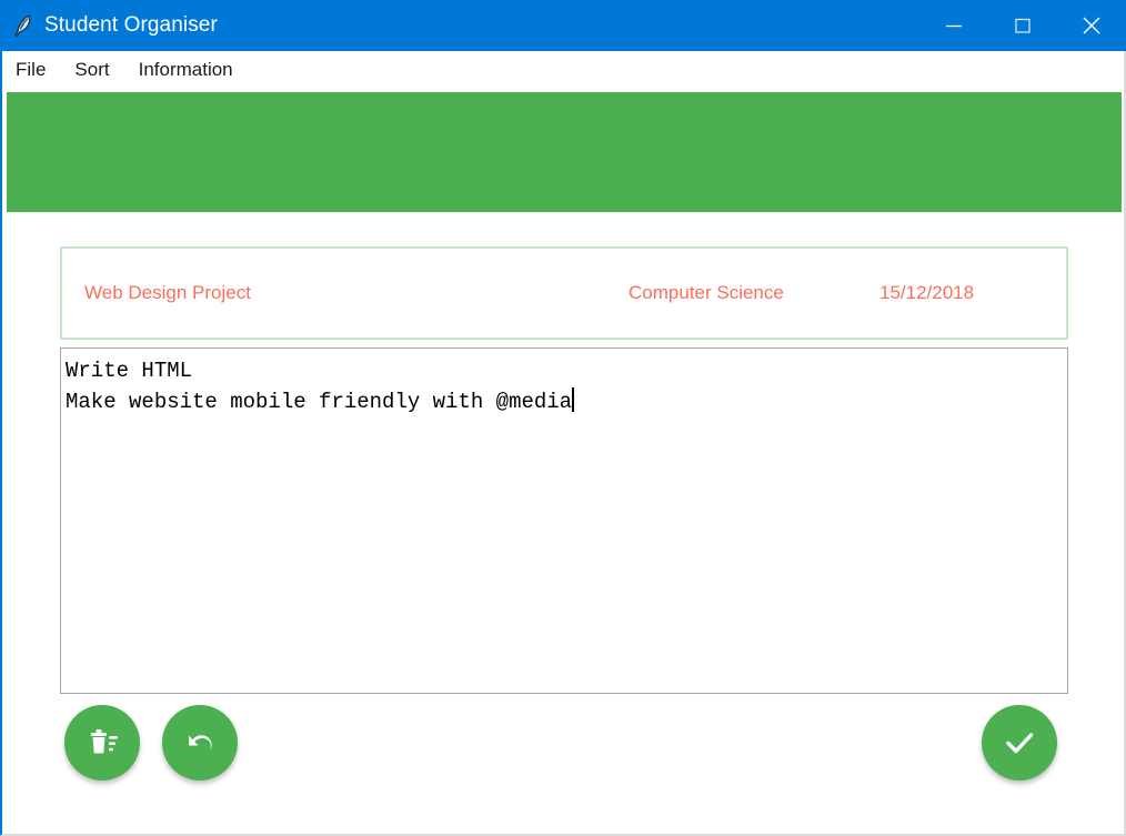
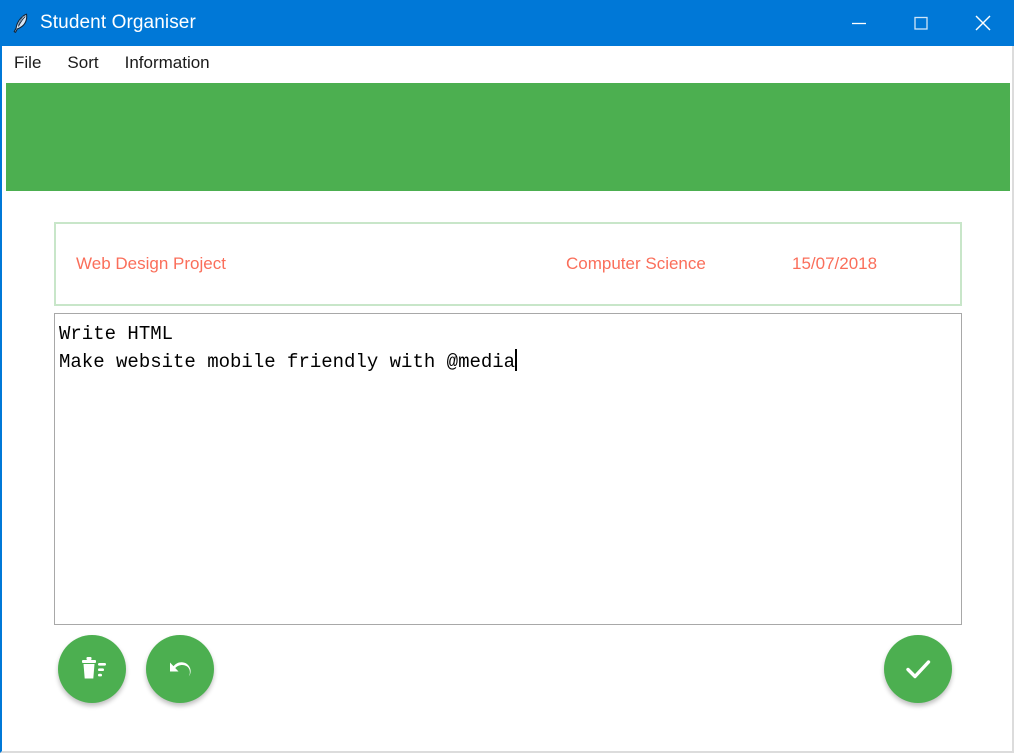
  Student Organiser
  File
  Sort
  Information
  Web Design Project
  Computer Science
- 15/12/2018
+ 15/07/2018
  Write HTML
  Make website mobile friendly with @media
